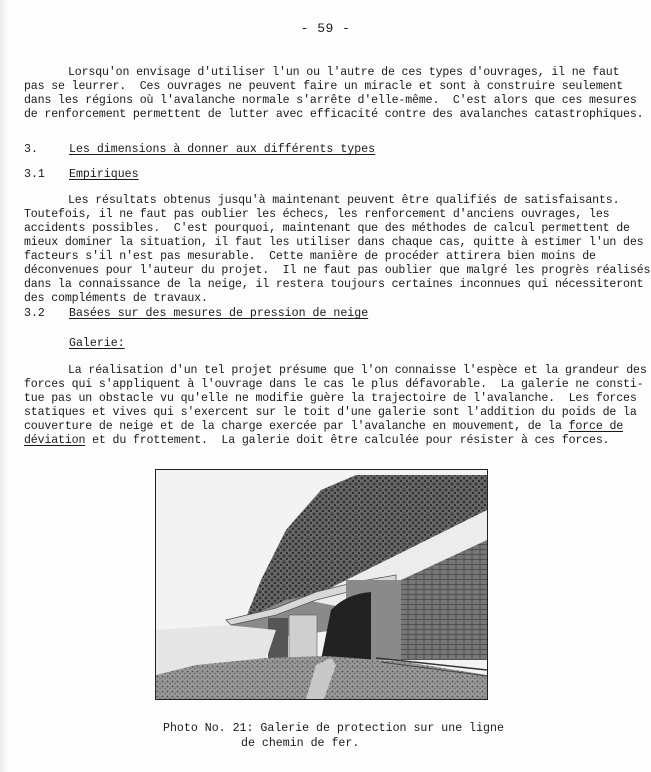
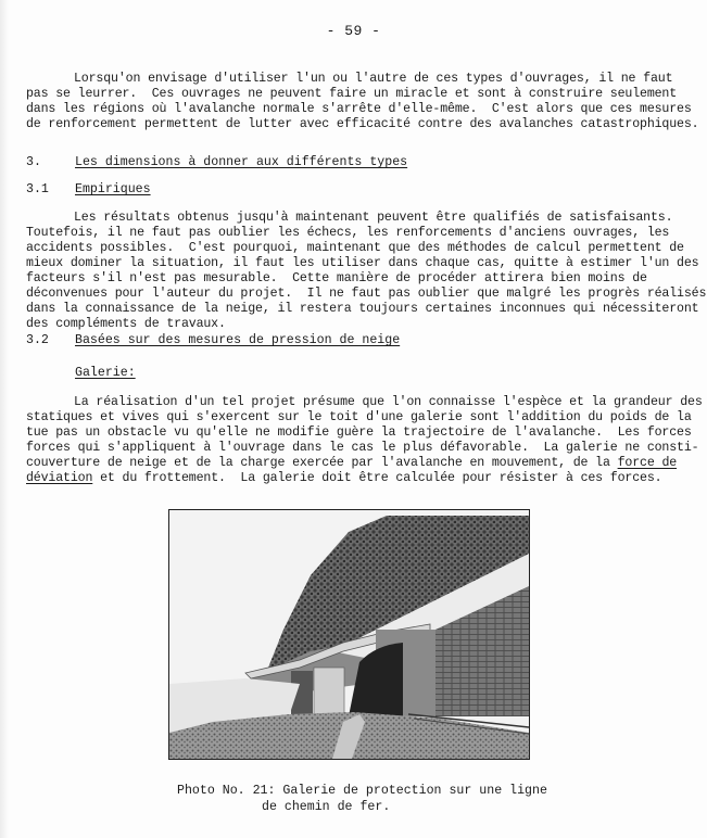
  - 59 -
  Lorsqu'on envisage d'utiliser l'un ou l'autre de ces types d'ouvrages, il ne faut
  pas se leurrer. Ces ouvrages ne peuvent faire un miracle et sont à construire seulement
  dans les régions où l'avalanche normale s'arrête d'elle-même. C'est alors que ces mesures
  de renforcement permettent de lutter avec efficacité contre des avalanches catastrophiques.
  3.
  Les dimensions à donner aux différents types
  3.1
  Empiriques
  Les résultats obtenus jusqu'à maintenant peuvent être qualifiés de satisfaisants.
- Toutefois, il ne faut pas oublier les échecs, les renforcement d'anciens ouvrages, les
+ Toutefois, il ne faut pas oublier les échecs, les renforcements d'anciens ouvrages, les
  accidents possibles. C'est pourquoi, maintenant que des méthodes de calcul permettent de
  mieux dominer la situation, il faut les utiliser dans chaque cas, quitte à estimer l'un des
  facteurs s'il n'est pas mesurable. Cette manière de procéder attirera bien moins de
  déconvenues pour l'auteur du projet. Il ne faut pas oublier que malgré les progrès réalisés
  dans la connaissance de la neige, il restera toujours certaines inconnues qui nécessiteront
  des compléments de travaux.
  3.2
  Basées sur des mesures de pression de neige
  Galerie:
  La réalisation d'un tel projet présume que l'on connaisse l'espèce et la grandeur des
- forces qui s'appliquent à l'ouvrage dans le cas le plus défavorable. La galerie ne consti-
+ statiques et vives qui s'exercent sur le toit d'une galerie sont l'addition du poids de la
  tue pas un obstacle vu qu'elle ne modifie guère la trajectoire de l'avalanche. Les forces
- statiques et vives qui s'exercent sur le toit d'une galerie sont l'addition du poids de la
+ forces qui s'appliquent à l'ouvrage dans le cas le plus défavorable. La galerie ne consti-
  couverture de neige et de la charge exercée par l'avalanche en mouvement, de la force de
  déviation et du frottement. La galerie doit être calculée pour résister à ces forces.
  Photo No. 21: Galerie de protection sur une ligne
  de chemin de fer.
